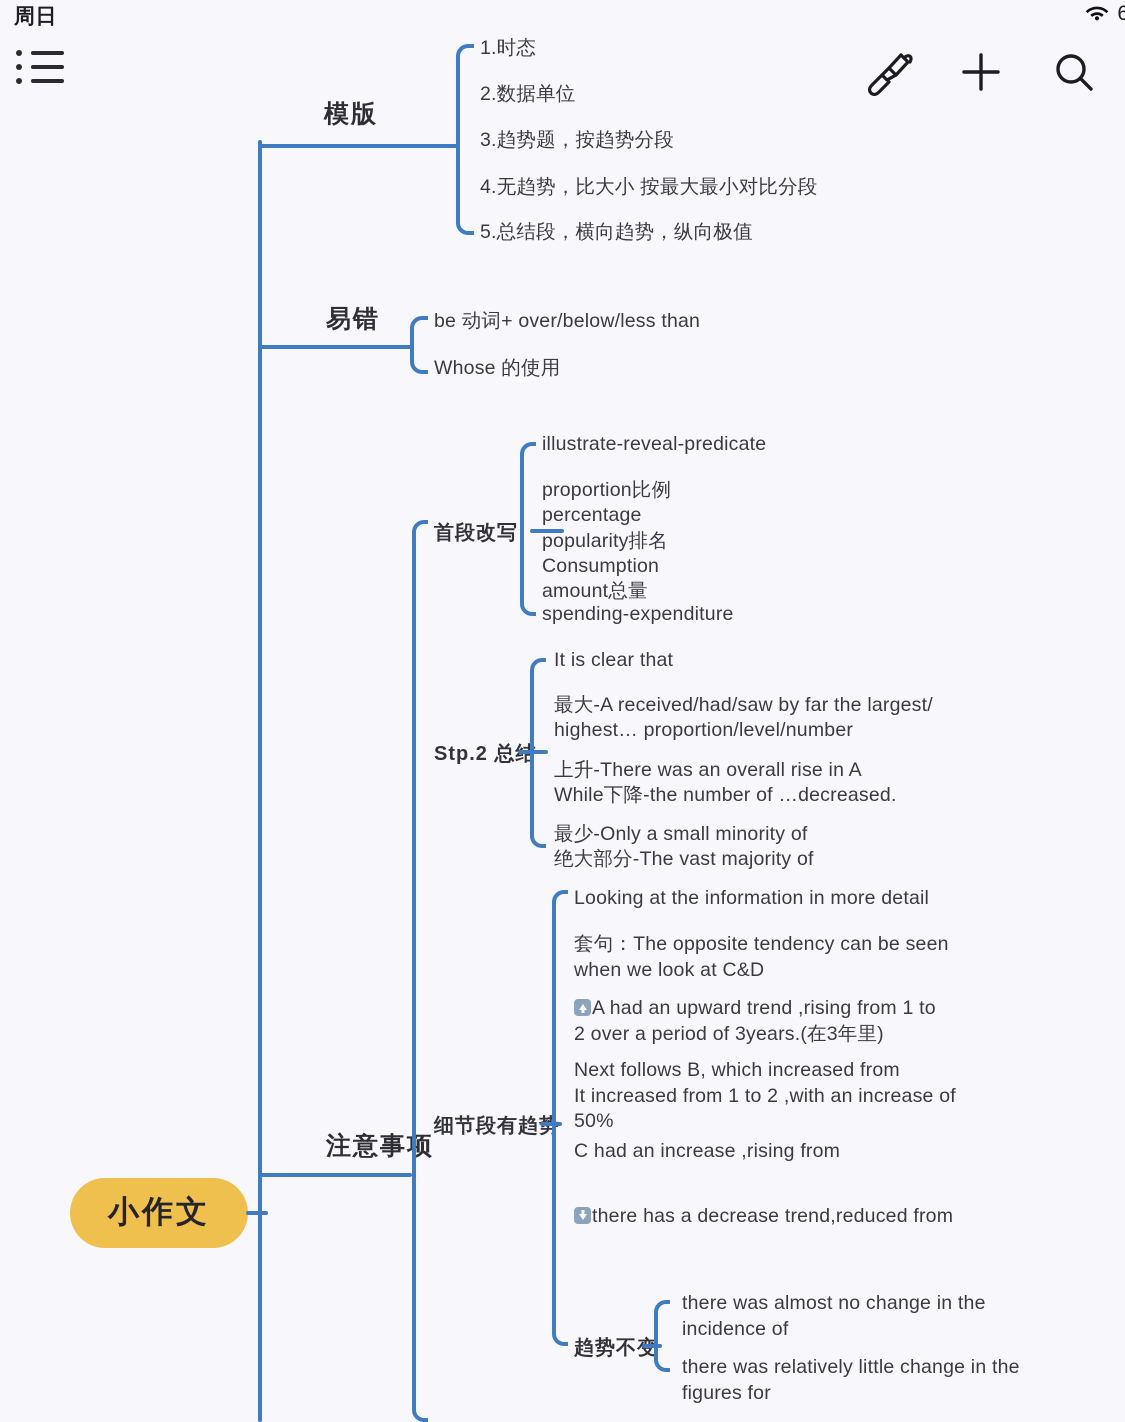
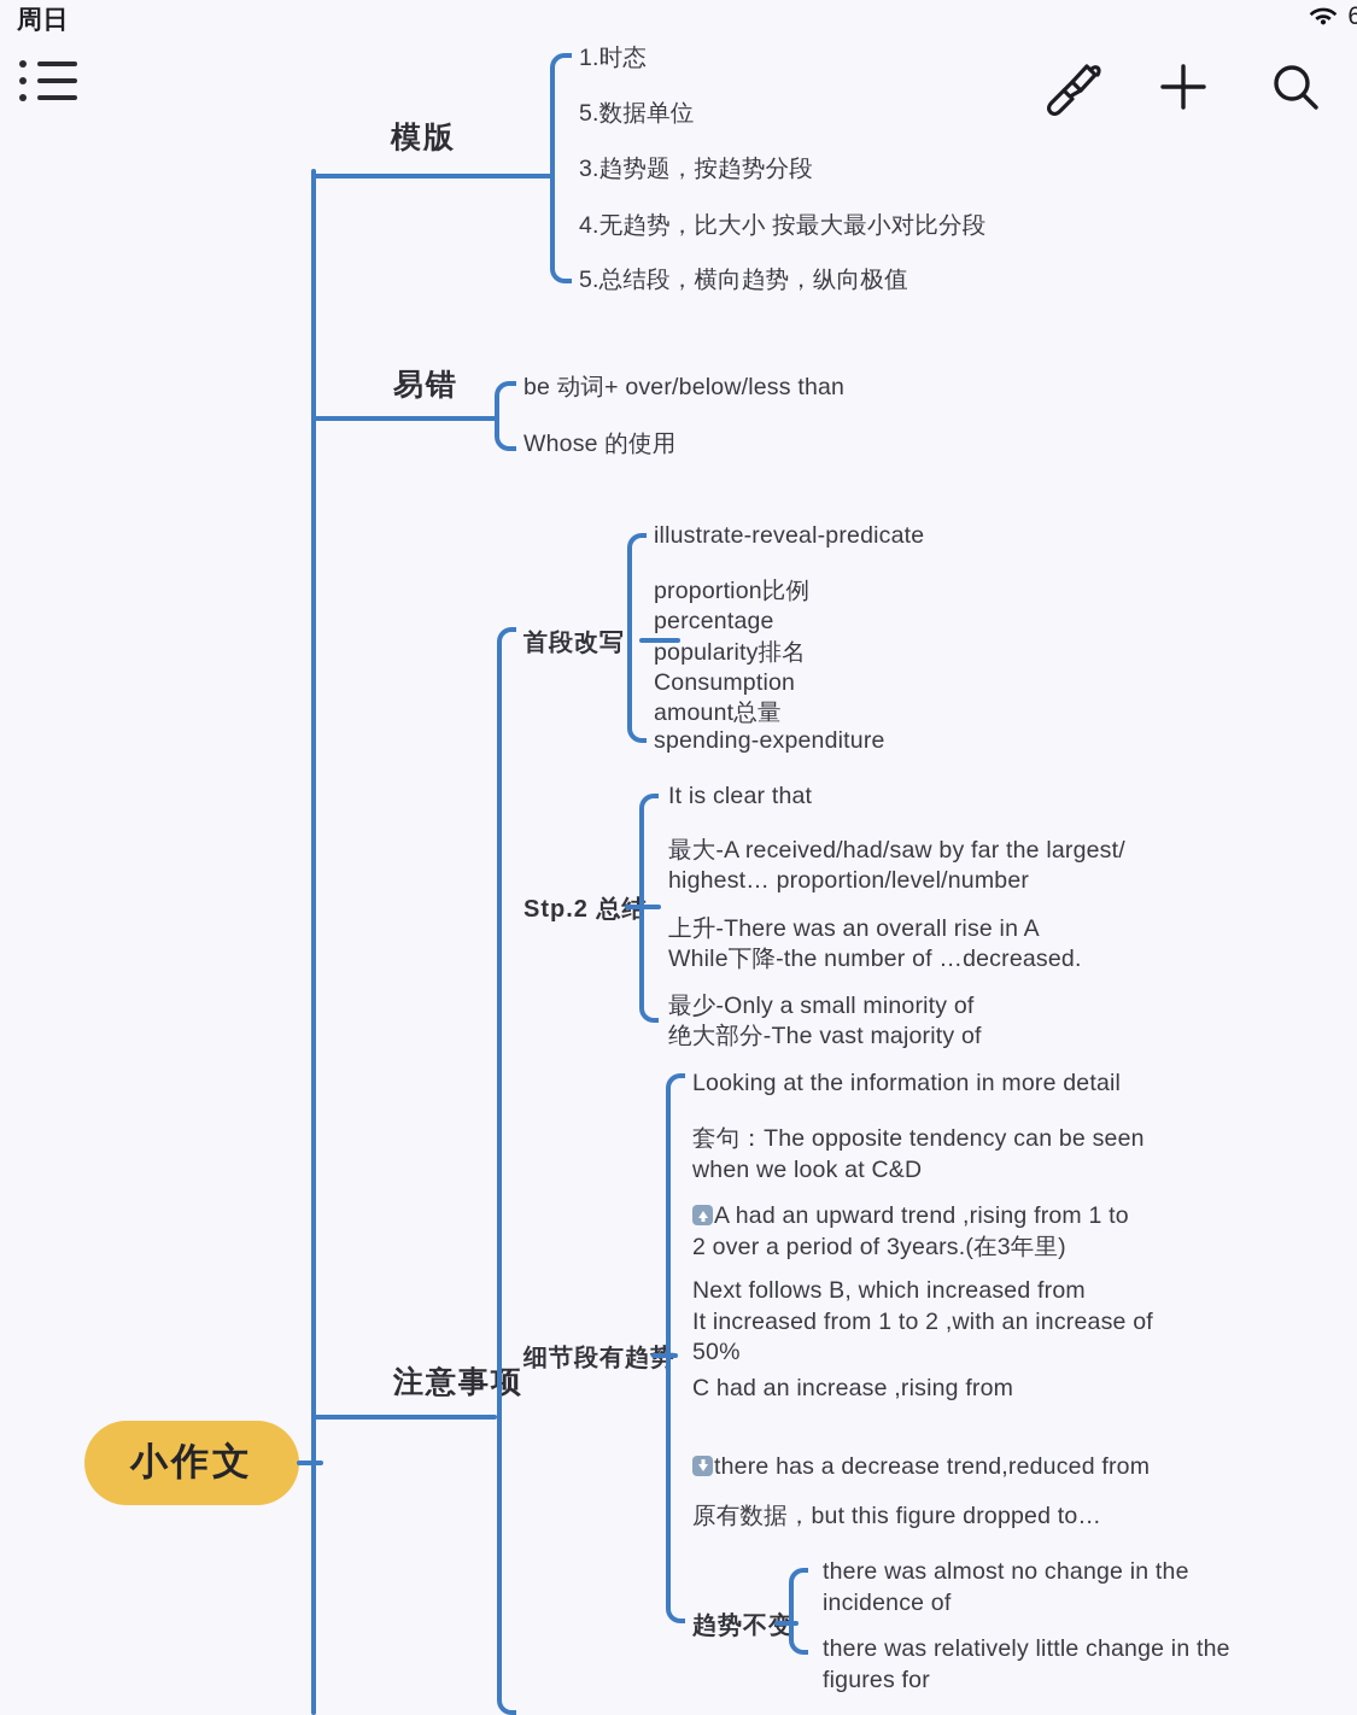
  周日
  6
  小作文
  模版
  1.时态
- 2.数据单位
+ 5.数据单位
  3.趋势题，按趋势分段
  4.无趋势，比大小 按最大最小对比分段
  5.总结段，横向趋势，纵向极值
  易错
  be 动词+ over/below/less than
  Whose 的使用
  注意事项
  首段改写
  illustrate-reveal-predicate
  proportion比例
  percentage
  popularity排名
  Consumption
  amount总量
  spending-expenditure
  Stp.2 总结
  It is clear that
  最大-A received/had/saw by far the largest/
  highest… proportion/level/number
  上升-There was an overall rise in A
  While下降-the number of …decreased.
  最少-Only a small minority of
  绝大部分-The vast majority of
  细节段有趋势
  Looking at the information in more detail
  套句：The opposite tendency can be seen
  when we look at C&D
  A had an upward trend ,rising from 1 to
  2 over a period of 3years.(在3年里)
  Next follows B, which increased from
  It increased from 1 to 2 ,with an increase of
  50%
  C had an increase ,rising from
  there has a decrease trend,reduced from
+ 原有数据，but this figure dropped to…
  趋势不变
  there was almost no change in the
  incidence of
  there was relatively little change in the
  figures for
